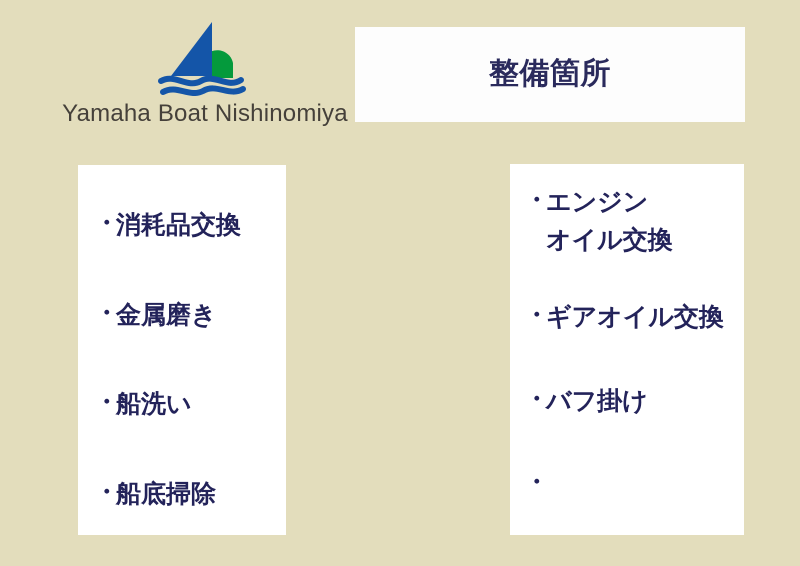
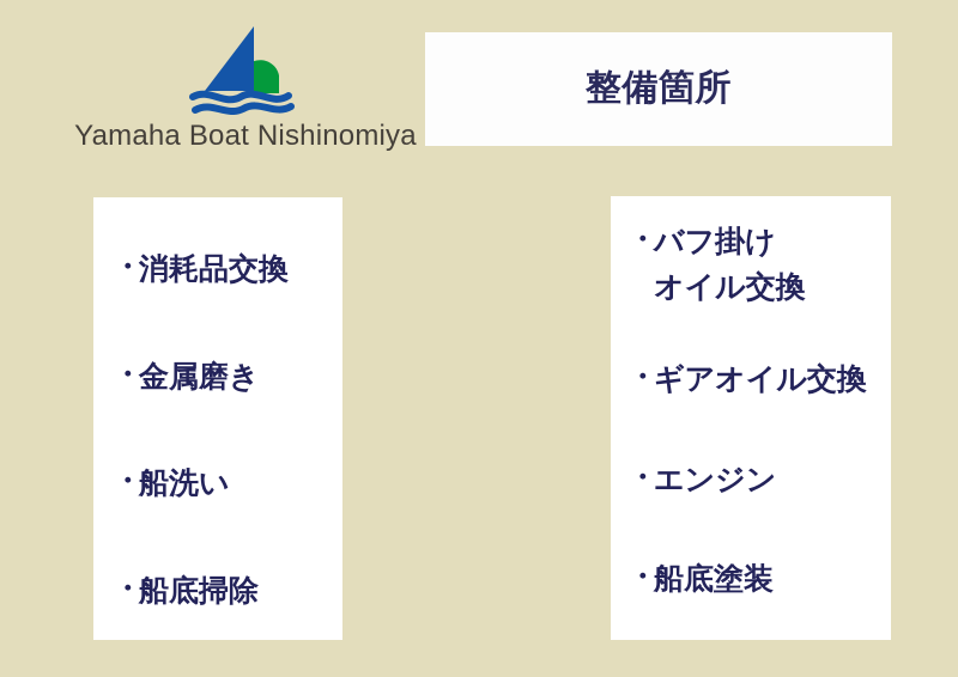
  Yamaha Boat Nishinomiya
  整備箇所
  ・
  消耗品交換
  ・
  金属磨き
  ・
  船洗い
  ・
  船底掃除
  ・
- エンジン
+ バフ掛け
  オイル交換
  ・
  ギアオイル交換
  ・
- バフ掛け
+ エンジン
  ・
+ 船底塗装
